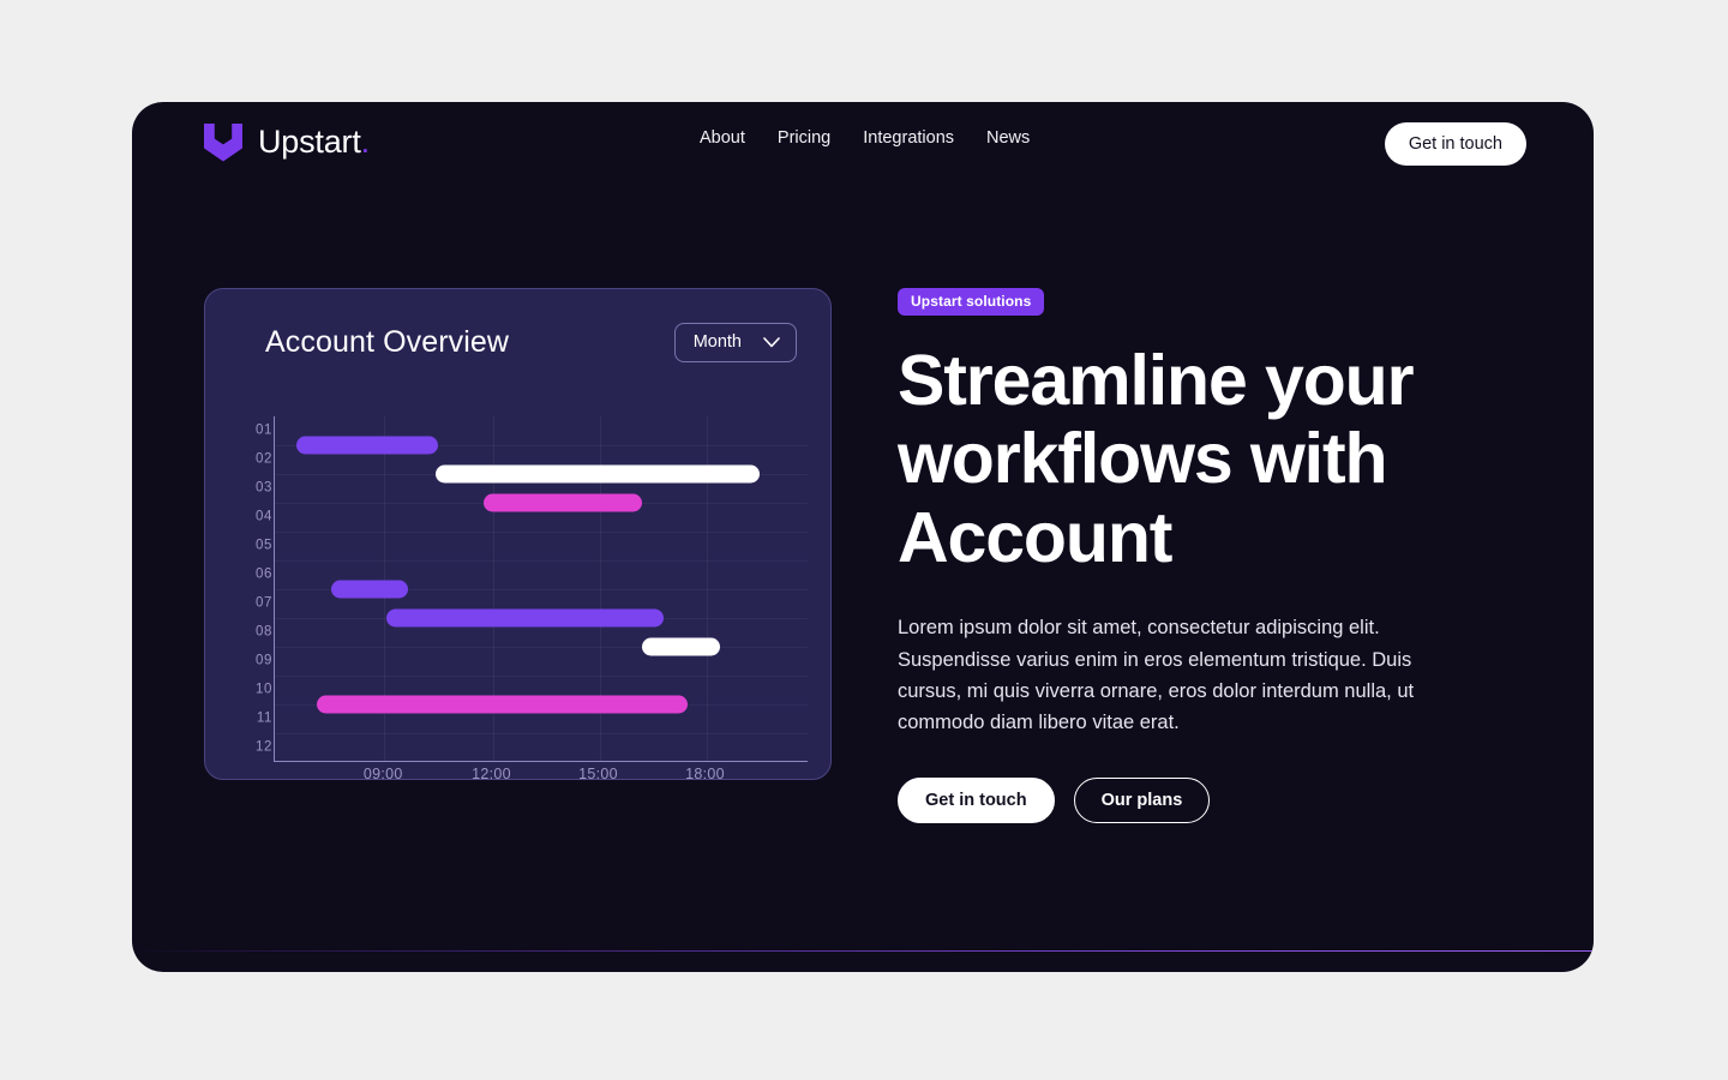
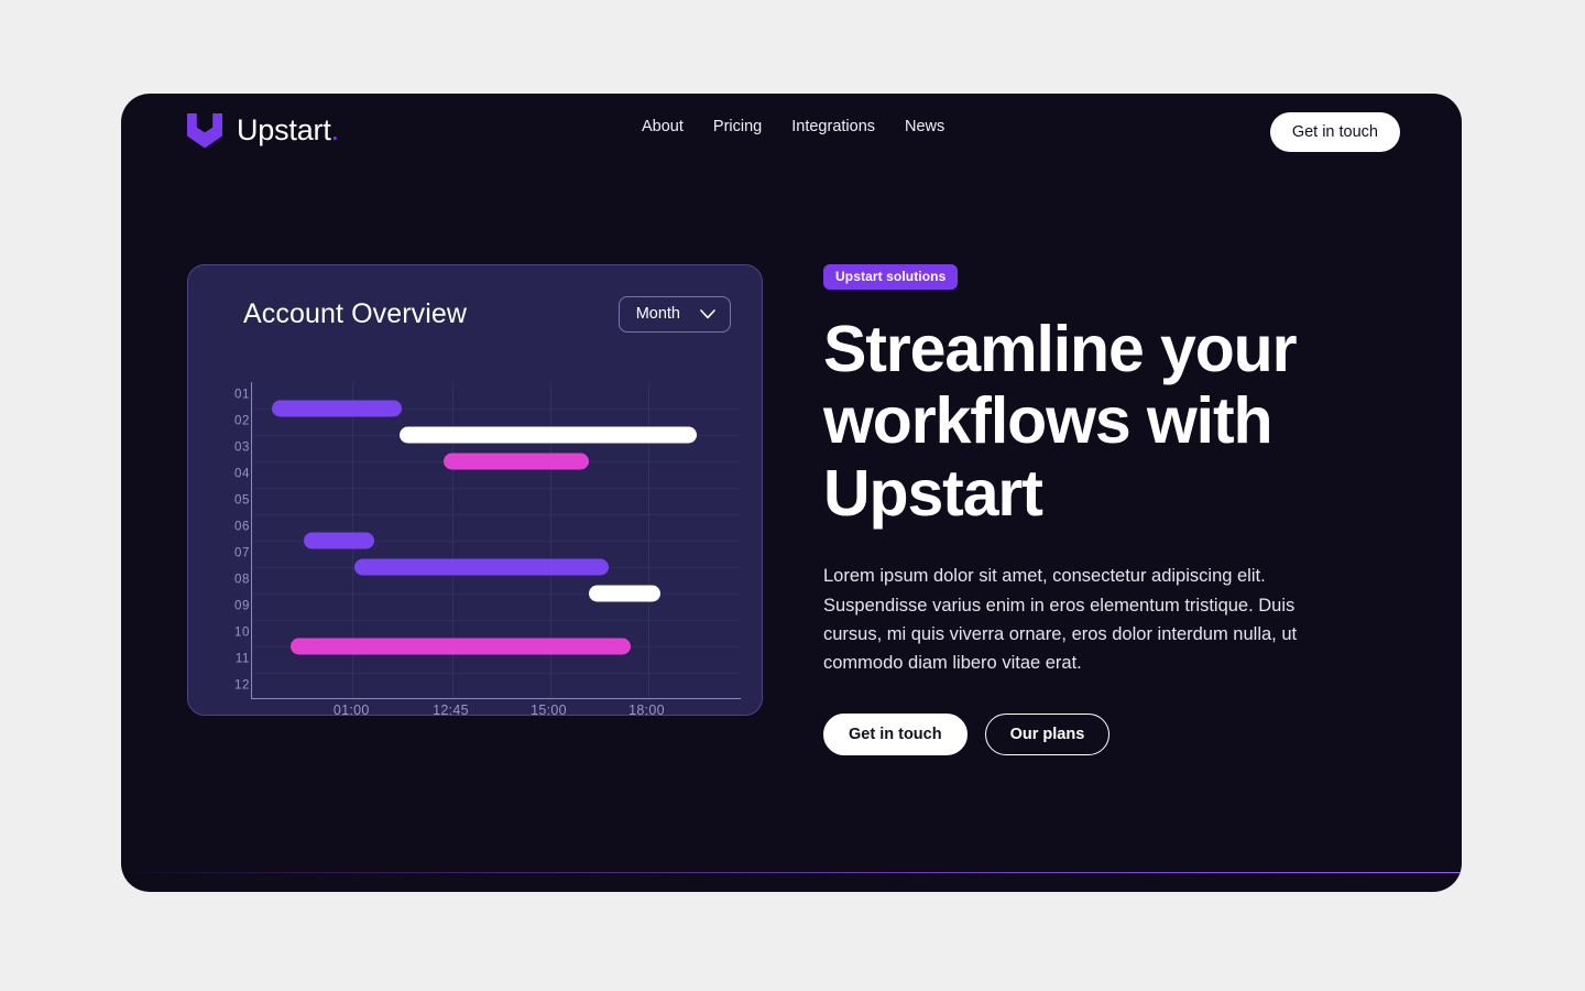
  Upstart.
  About
  Pricing
  Integrations
  News
  Get in touch
  Account Overview
  Month
  01
  02
  03
  04
  05
  06
  07
  08
  09
  10
  11
  12
- 09:00
+ 01:00
- 12:00
+ 12:45
  15:00
  18:00
  Upstart solutions
- Streamline your workflows with Account
+ Streamline your workflows with Upstart
  Lorem ipsum dolor sit amet, consectetur adipiscing elit. Suspendisse varius enim in eros elementum tristique. Duis cursus, mi quis viverra ornare, eros dolor interdum nulla, ut commodo diam libero vitae erat.
  Get in touch
  Our plans
